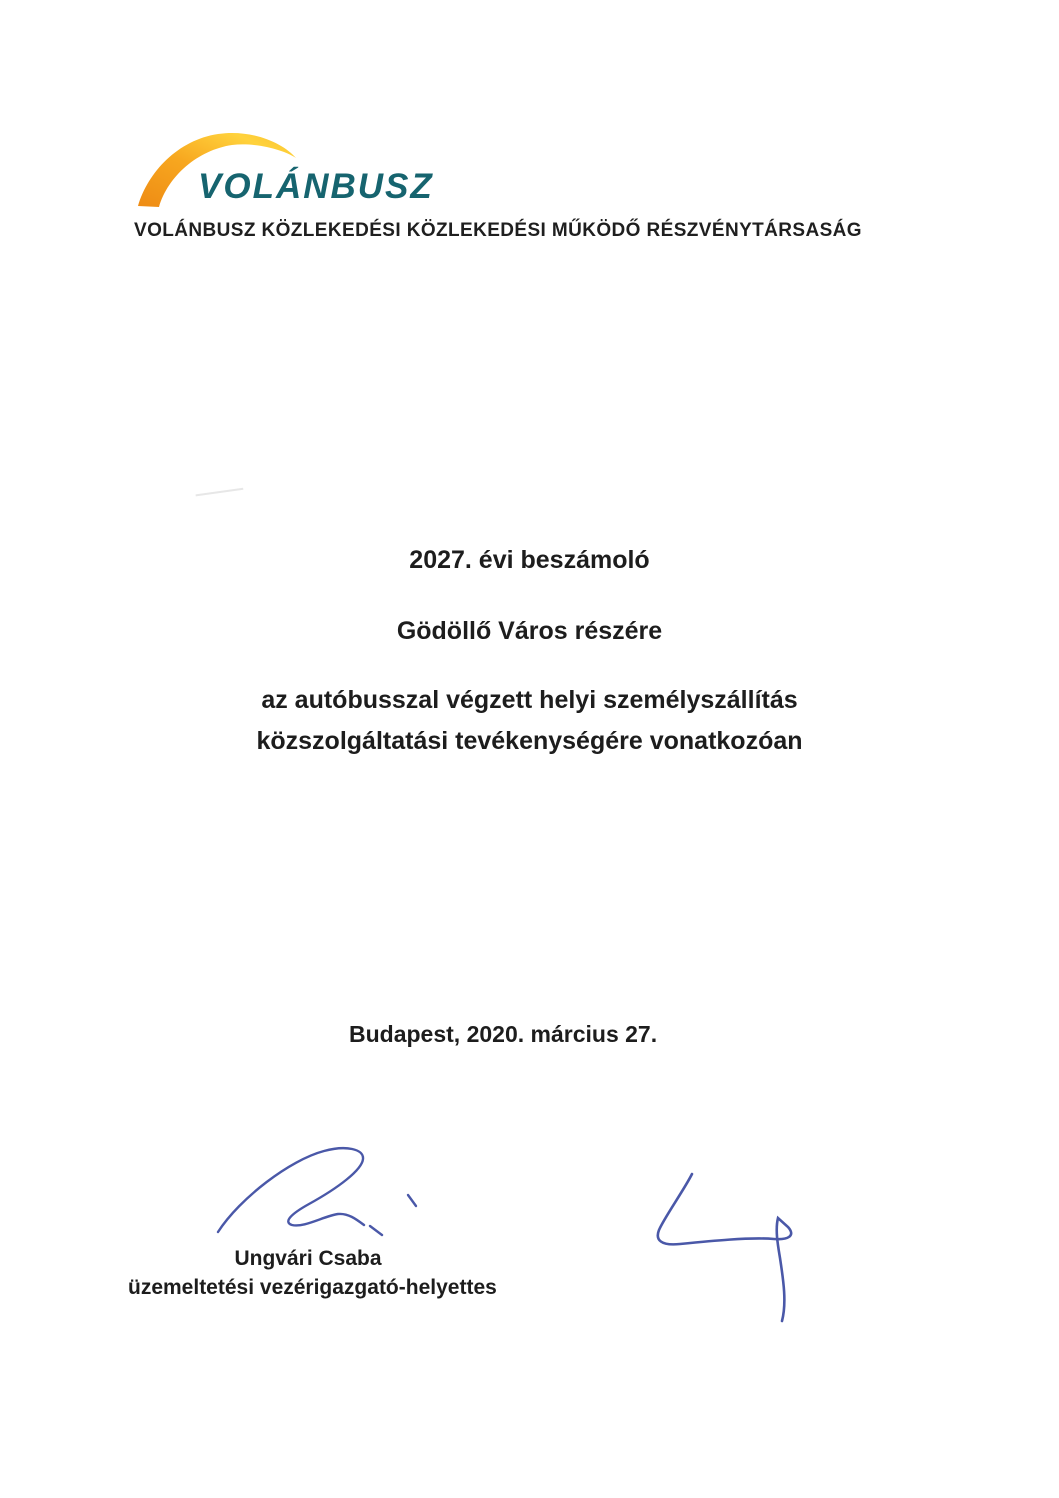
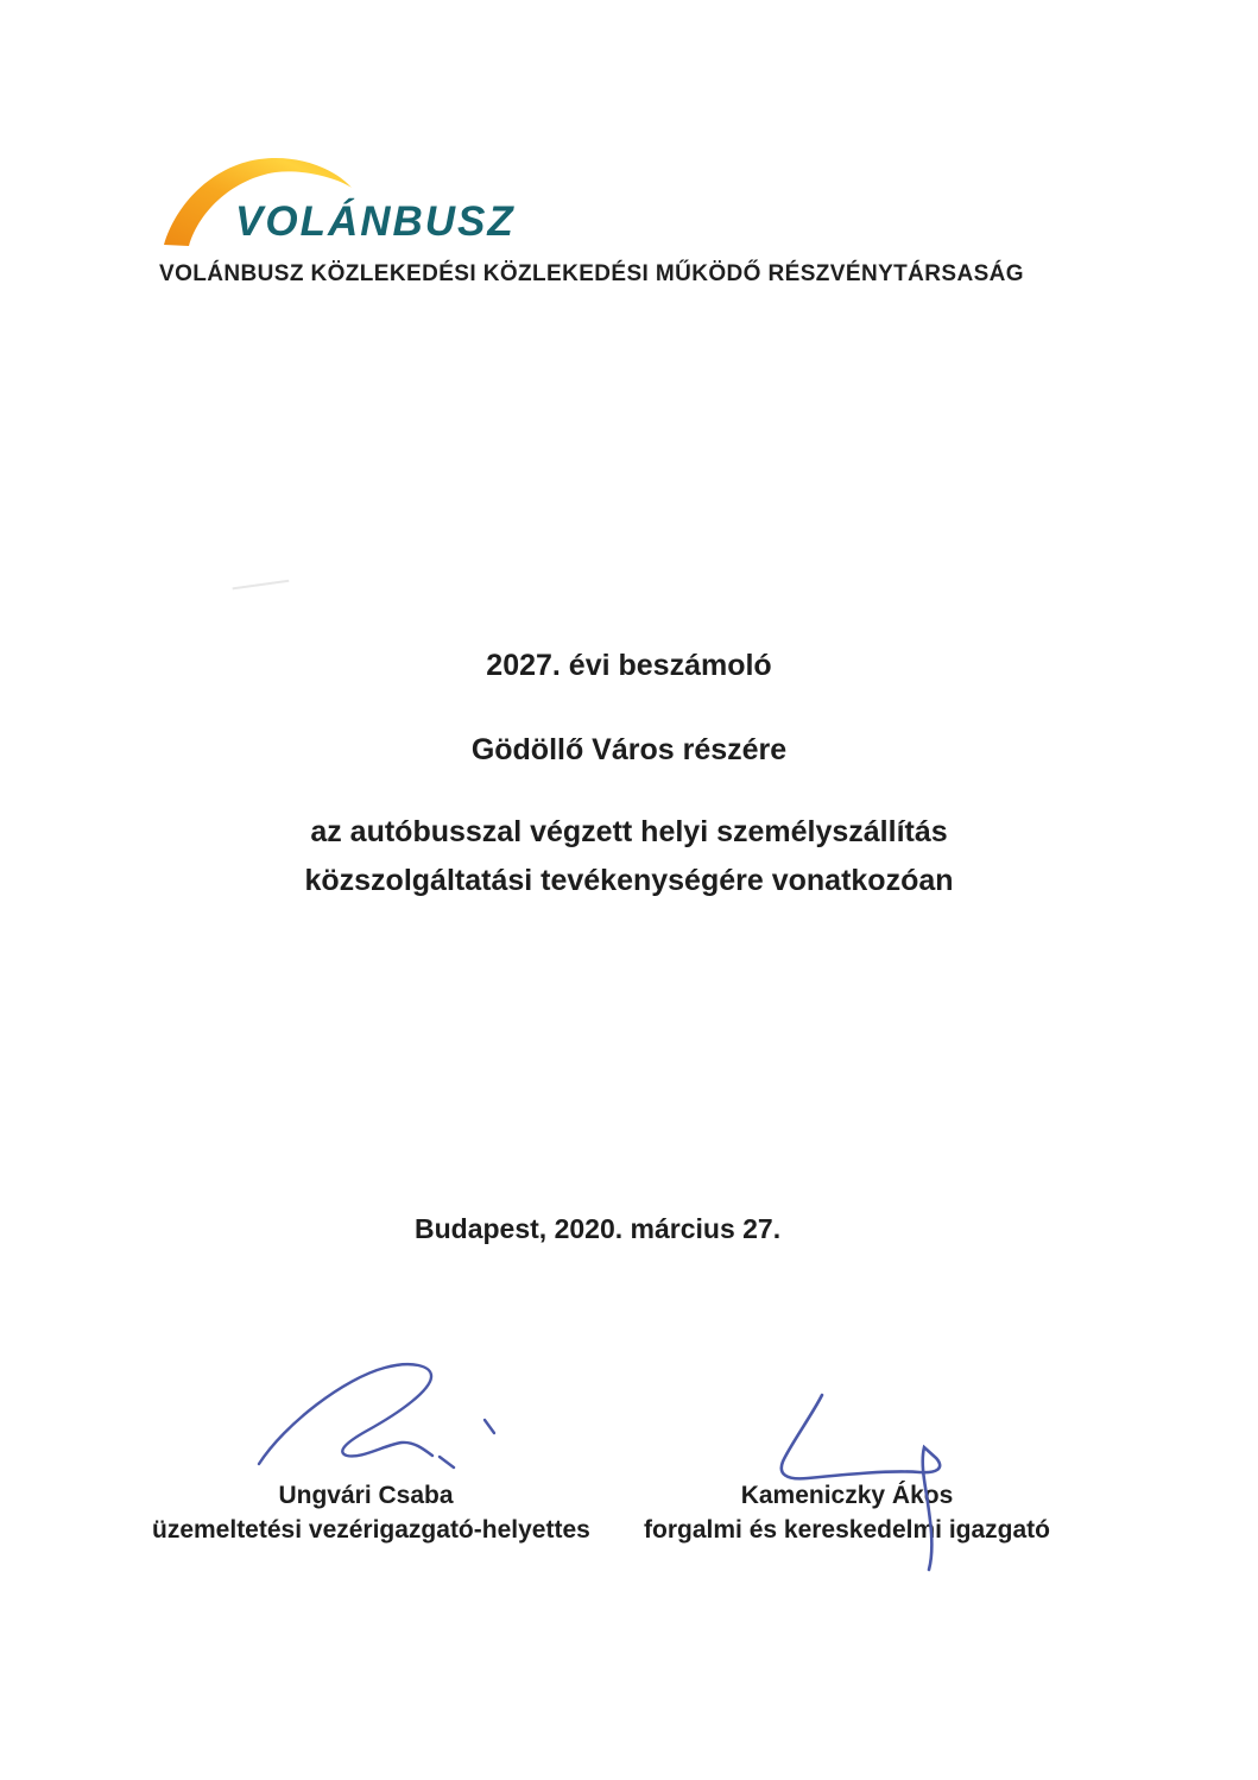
  VOLÁNBUSZ
  VOLÁNBUSZ KÖZLEKEDÉSI KÖZLEKEDÉSI MŰKÖDŐ RÉSZVÉNYTÁRSASÁG
  2027. évi beszámoló
  Gödöllő Város részére
  az autóbusszal végzett helyi személyszállítás
  közszolgáltatási tevékenységére vonatkozóan
  Budapest, 2020. március 27.
  Ungvári Csaba
  üzemeltetési vezérigazgató-helyettes
+ Kameniczky Ákos
+ forgalmi és kereskedelmi igazgató
